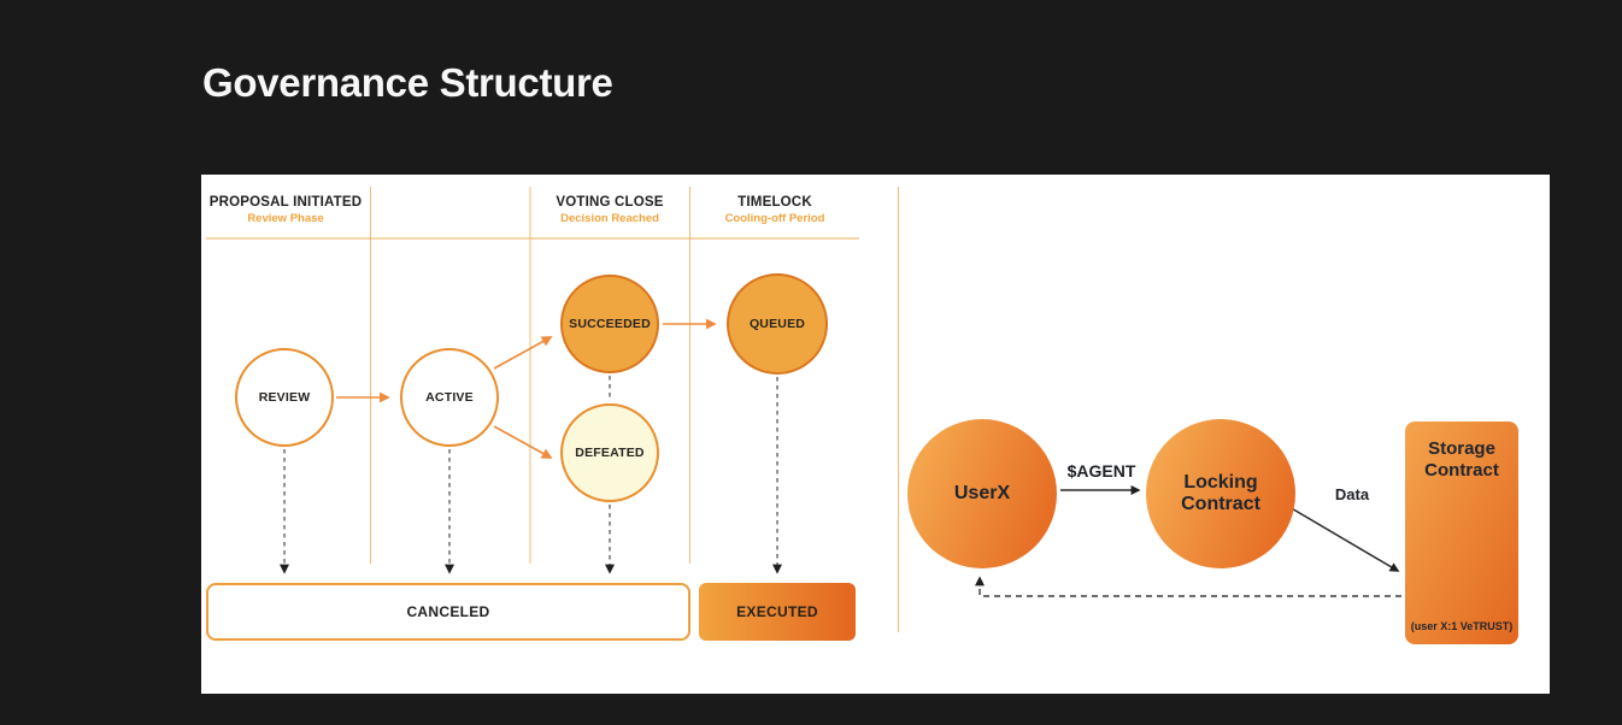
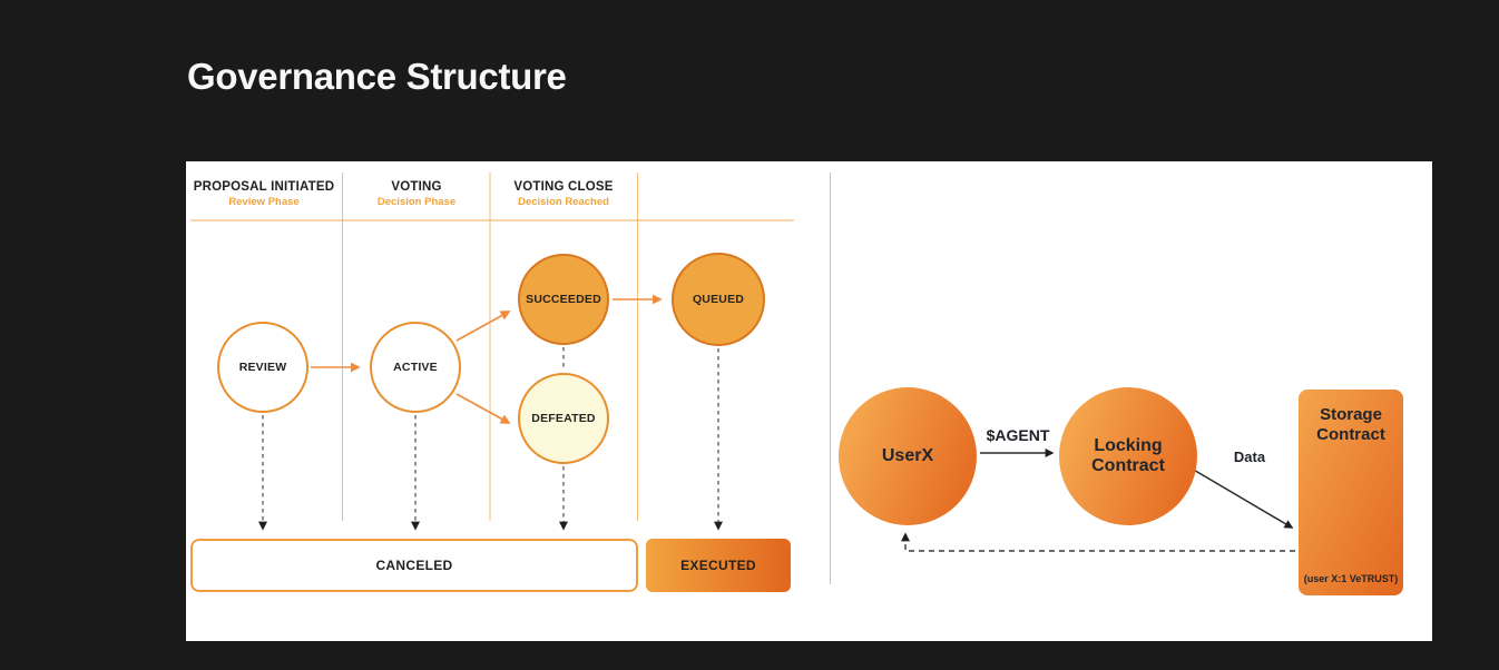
  Governance Structure
  PROPOSAL INITIATED
  Review Phase
+ VOTING
+ Decision Phase
  VOTING CLOSE
  Decision Reached
- TIMELOCK
- Cooling-off Period
  REVIEW
  ACTIVE
  SUCCEEDED
  DEFEATED
  QUEUED
  CANCELED
  EXECUTED
  UserX
  Locking Contract
  Storage Contract
  (user X:1 VeTRUST)
  $AGENT
  Data
